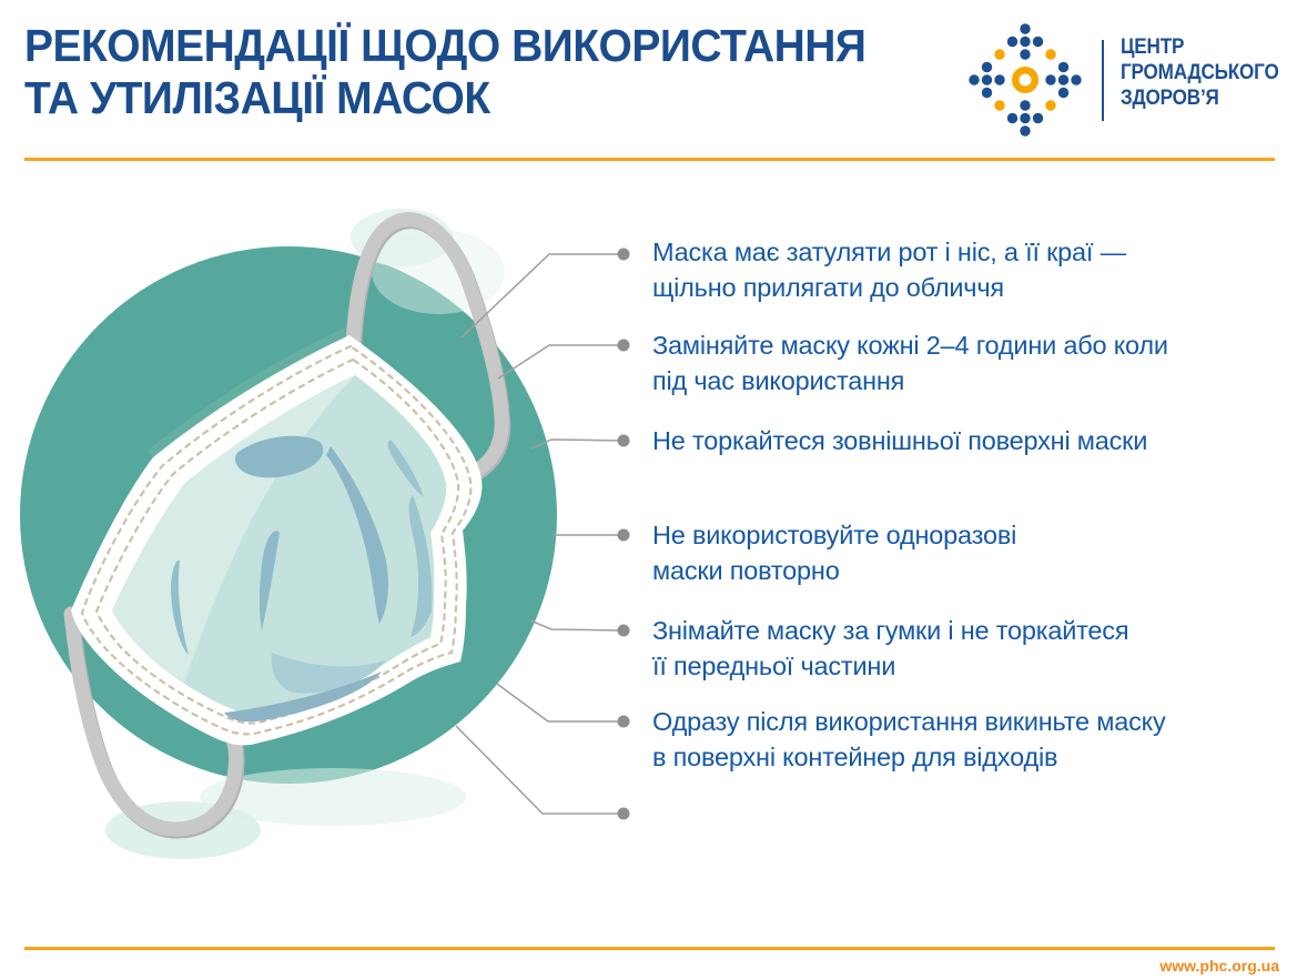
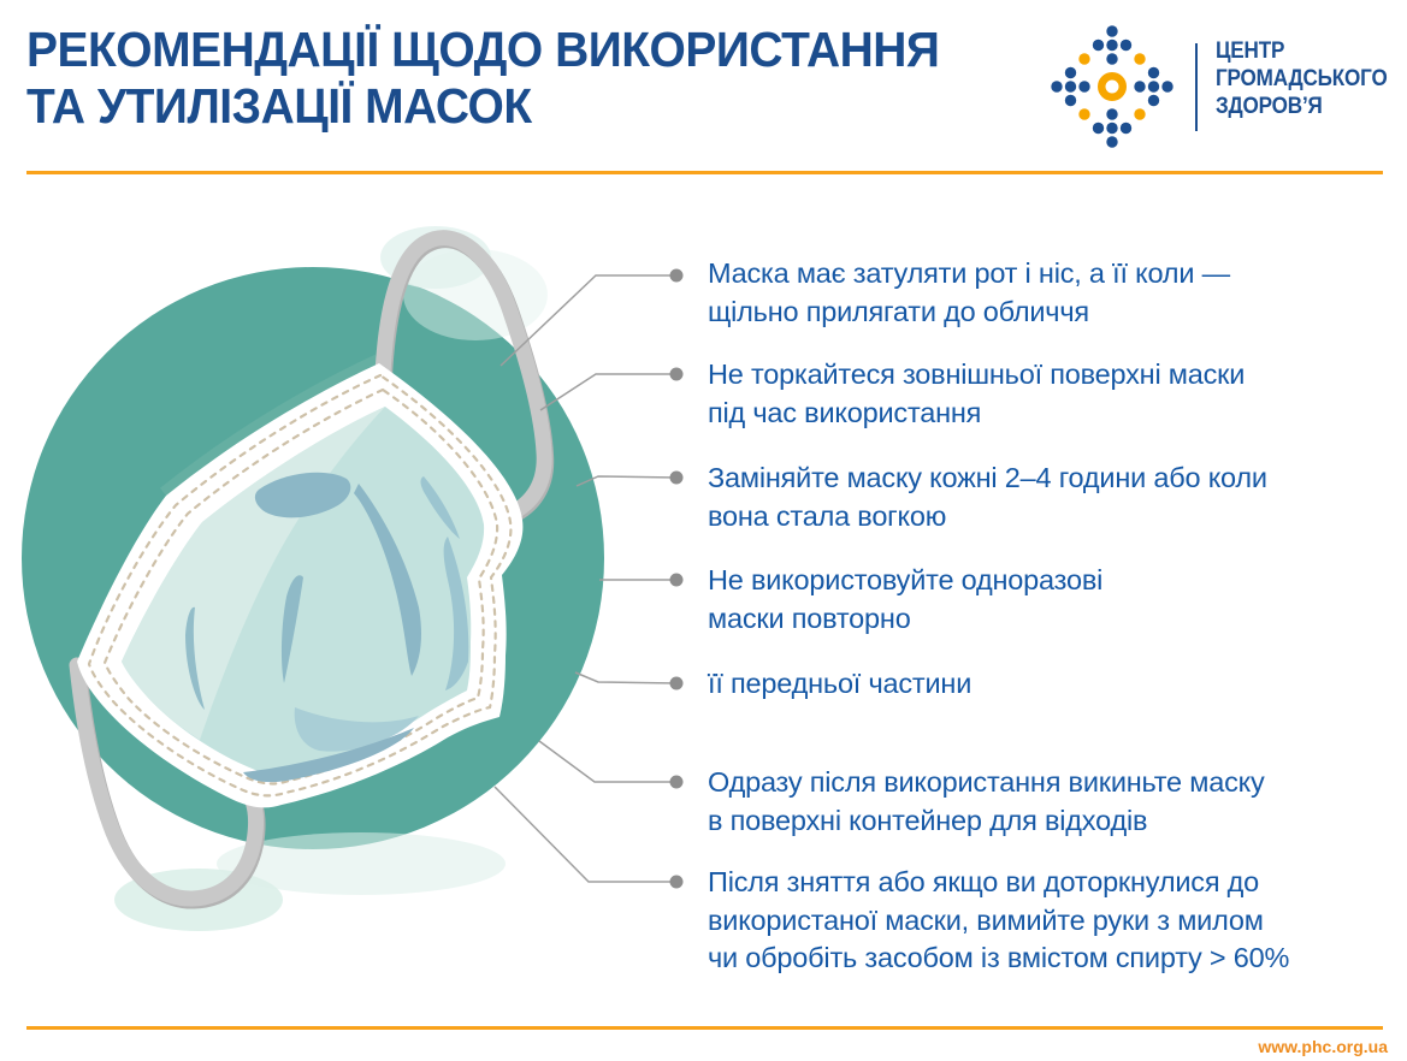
  РЕКОМЕНДАЦІЇ ЩОДО ВИКОРИСТАННЯ
  ТА УТИЛІЗАЦІЇ МАСОК
  ЦЕНТР
  ГРОМАДСЬКОГО
  ЗДОРОВ’Я
- Маска має затуляти рот і ніс, а її краї —
+ Маска має затуляти рот і ніс, а її коли —
  щільно прилягати до обличчя
- Заміняйте маску кожні 2–4 години або коли
+ Не торкайтеся зовнішньої поверхні маски
  під час використання
- Не торкайтеся зовнішньої поверхні маски
+ Заміняйте маску кожні 2–4 години або коли
+ вона стала вогкою
  Не використовуйте одноразові
  маски повторно
- Знімайте маску за гумки і не торкайтеся
  її передньої частини
  Одразу після використання викиньте маску
  в поверхні контейнер для відходів
+ Після зняття або якщо ви доторкнулися до
+ використаної маски, вимийте руки з милом
+ чи обробіть засобом із вмістом спирту > 60%
  www.phc.org.ua
